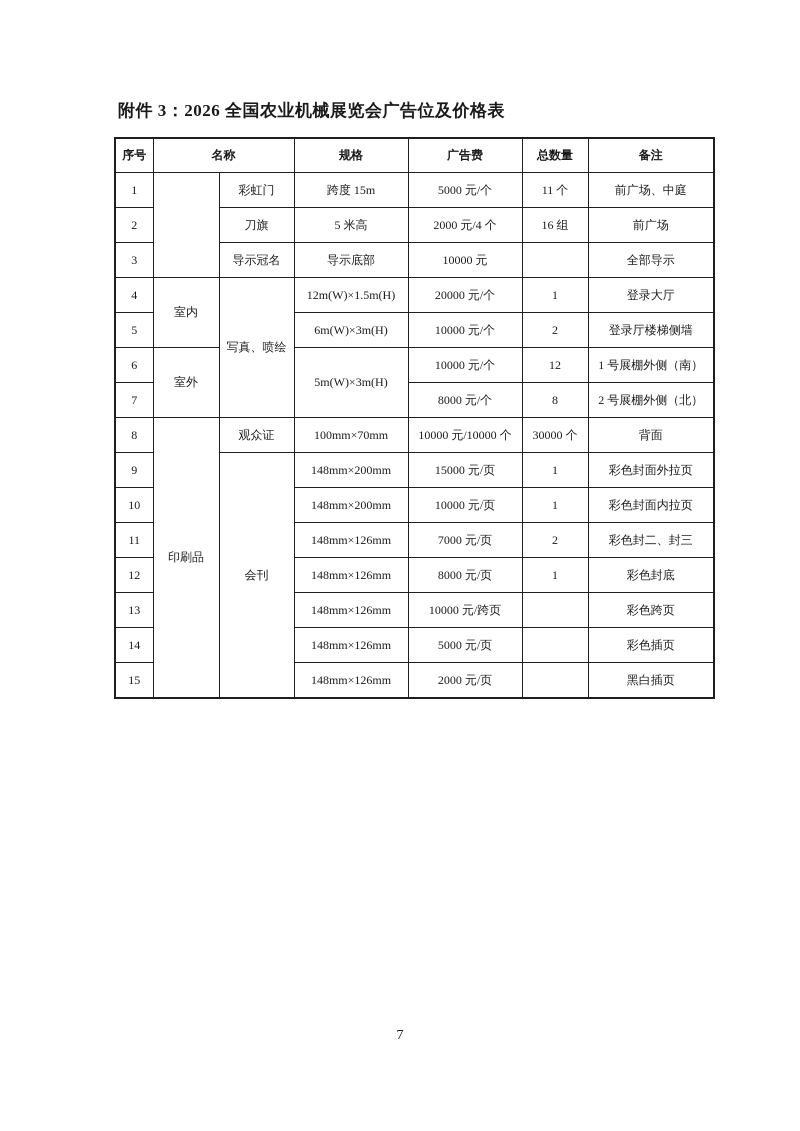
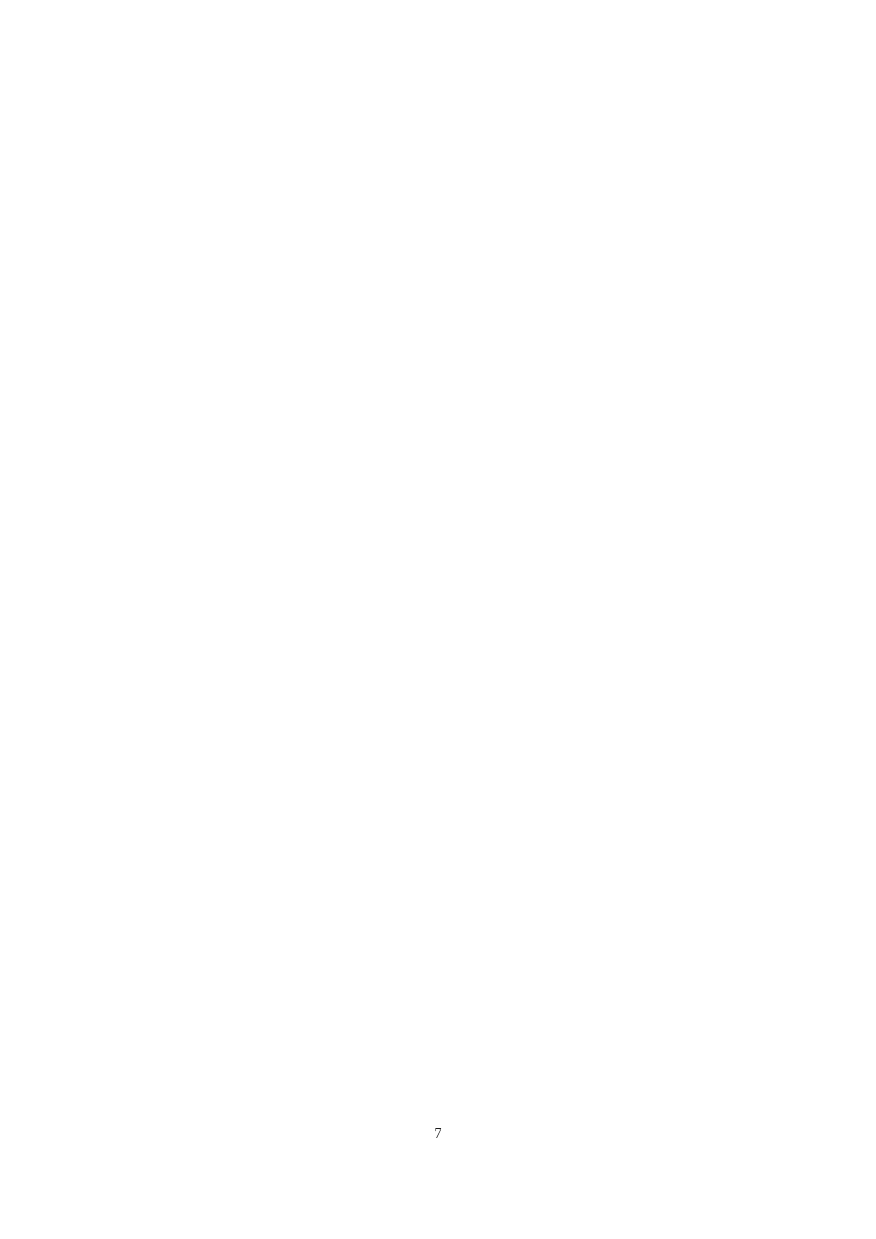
- 附件 3：2026 全国农业机械展览会广告位及价格表
- 序号	名称	规格	广告费	总数量	备注
- 1		彩虹门	跨度 15m	5000 元/个	11 个	前广场、中庭
- 2	刀旗	5 米高	2000 元/4 个	16 组	前广场
- 3	导示冠名	导示底部	10000 元		全部导示
- 4	室内	写真、喷绘	12m(W)×1.5m(H)	20000 元/个	1	登录大厅
- 5	6m(W)×3m(H)	10000 元/个	2	登录厅楼梯侧墙
- 6	室外	5m(W)×3m(H)	10000 元/个	12	1 号展棚外侧（南）
- 7	8000 元/个	8	2 号展棚外侧（北）
- 8	印刷品	观众证	100mm×70mm	10000 元/10000 个	30000 个	背面
- 9	会刊	148mm×200mm	15000 元/页	1	彩色封面外拉页
- 10	148mm×200mm	10000 元/页	1	彩色封面内拉页
- 11	148mm×126mm	7000 元/页	2	彩色封二、封三
- 12	148mm×126mm	8000 元/页	1	彩色封底
- 13	148mm×126mm	10000 元/跨页		彩色跨页
- 14	148mm×126mm	5000 元/页		彩色插页
- 15	148mm×126mm	2000 元/页		黑白插页
  7
